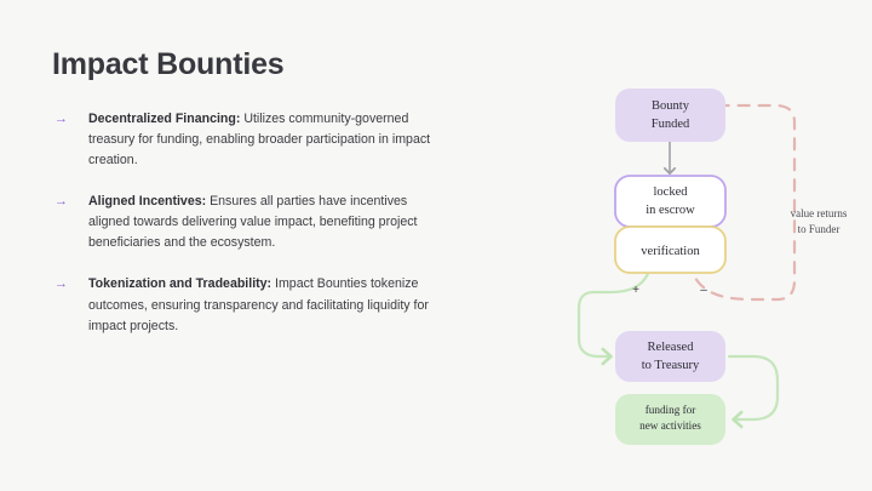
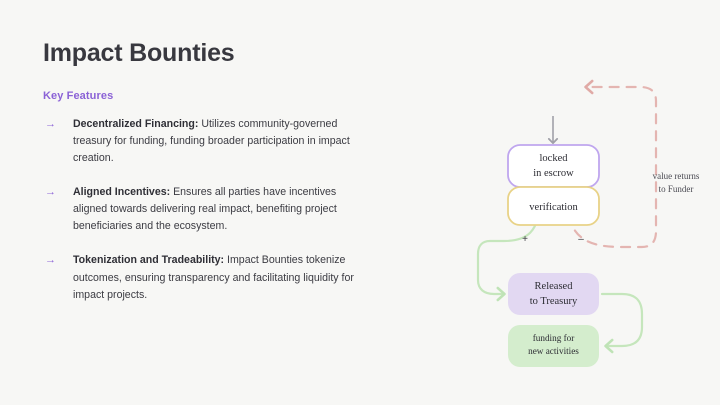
  Impact Bounties
+ Key Features
  →
- Decentralized Financing: Utilizes community-governed treasury for funding, enabling broader participation in impact creation.
+ Decentralized Financing: Utilizes community-governed treasury for funding, funding broader participation in impact creation.
  →
- Aligned Incentives: Ensures all parties have incentives aligned towards delivering value impact, benefiting project beneficiaries and the ecosystem.
+ Aligned Incentives: Ensures all parties have incentives aligned towards delivering real impact, benefiting project beneficiaries and the ecosystem.
  →
  Tokenization and Tradeability: Impact Bounties tokenize outcomes, ensuring transparency and facilitating liquidity for impact projects.
- Bounty
- Funded
  locked
  in escrow
  verification
  Released
  to Treasury
  funding for
  new activities
  +
  –
  value returns
  to Funder
